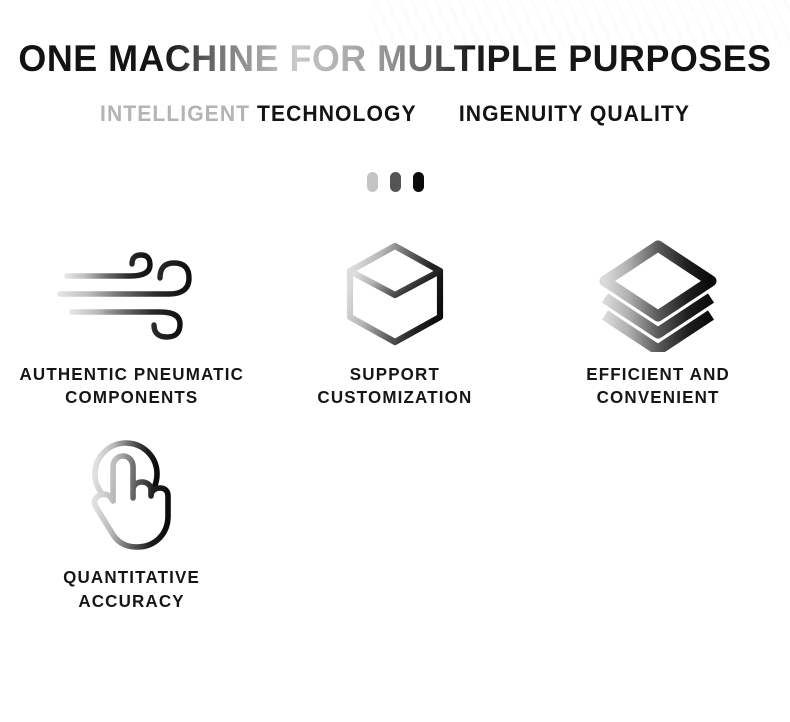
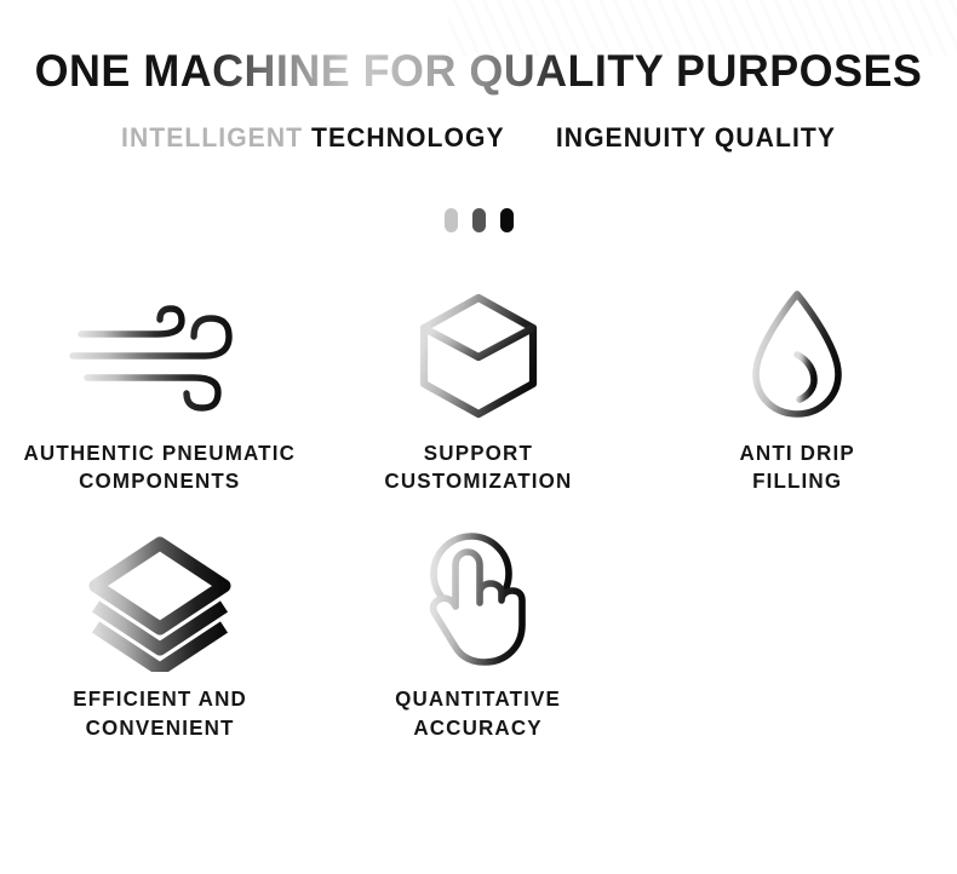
- ONE MACHINE FOR MULTIPLE PURPOSES
+ ONE MACHINE FOR QUALITY PURPOSES
  INTELLIGENT TECHNOLOGY INGENUITY QUALITY
  AUTHENTIC PNEUMATIC
  COMPONENTS
  SUPPORT
  CUSTOMIZATION
+ ANTI DRIP
+ FILLING
  EFFICIENT AND
  CONVENIENT
  QUANTITATIVE
  ACCURACY
